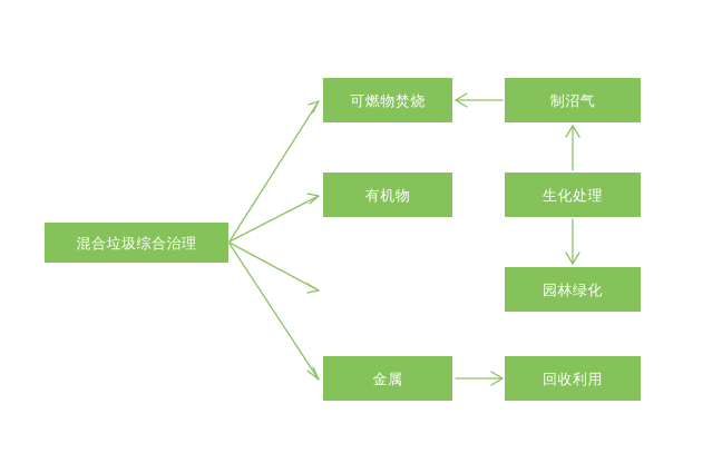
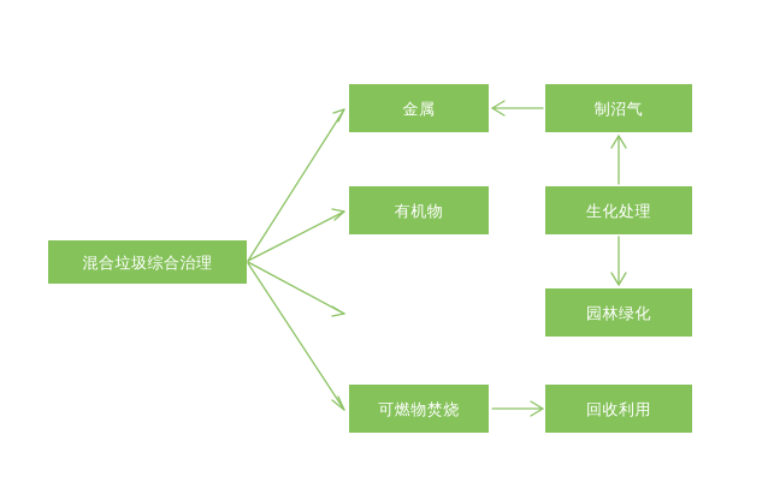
  混合垃圾综合治理
- 可燃物焚烧
+ 金属
  有机物
- 金属
+ 可燃物焚烧
  制沼气
  生化处理
  园林绿化
  回收利用
